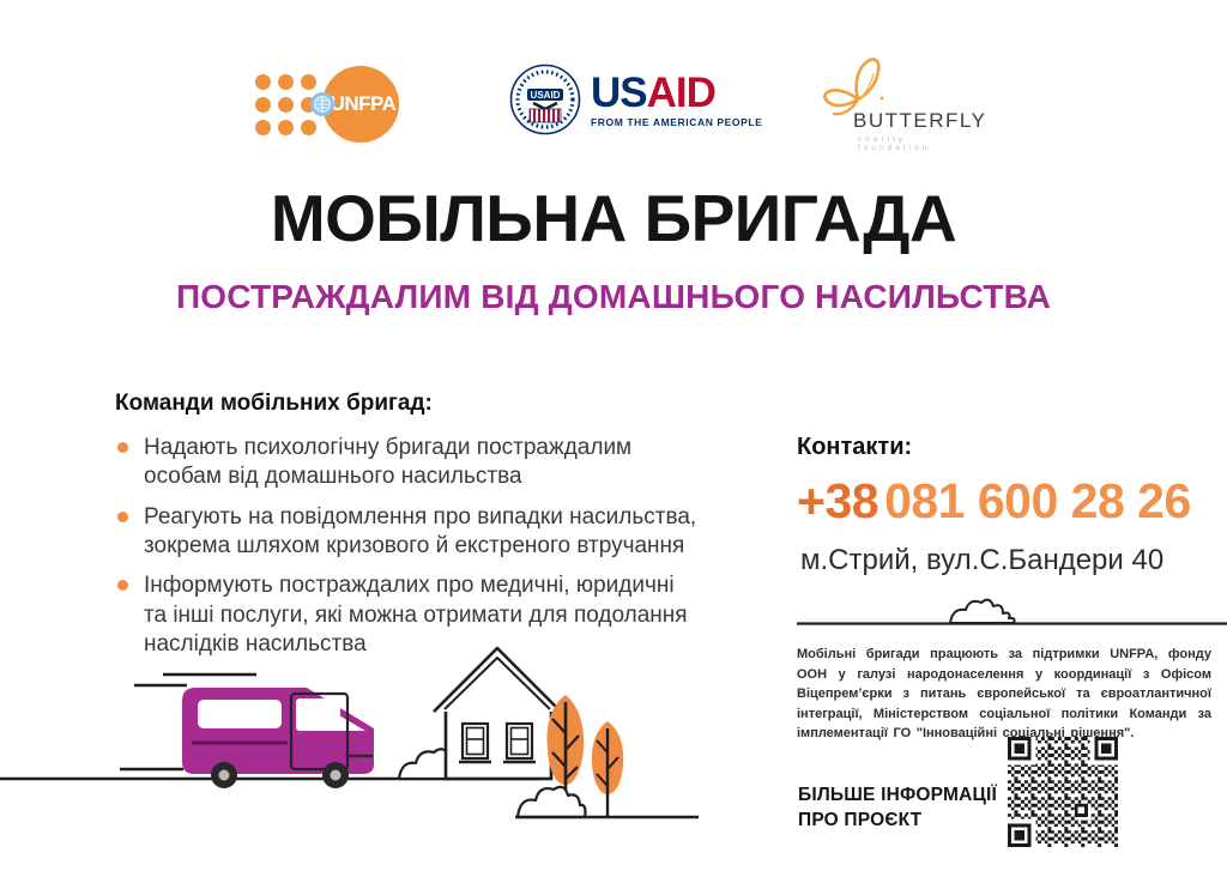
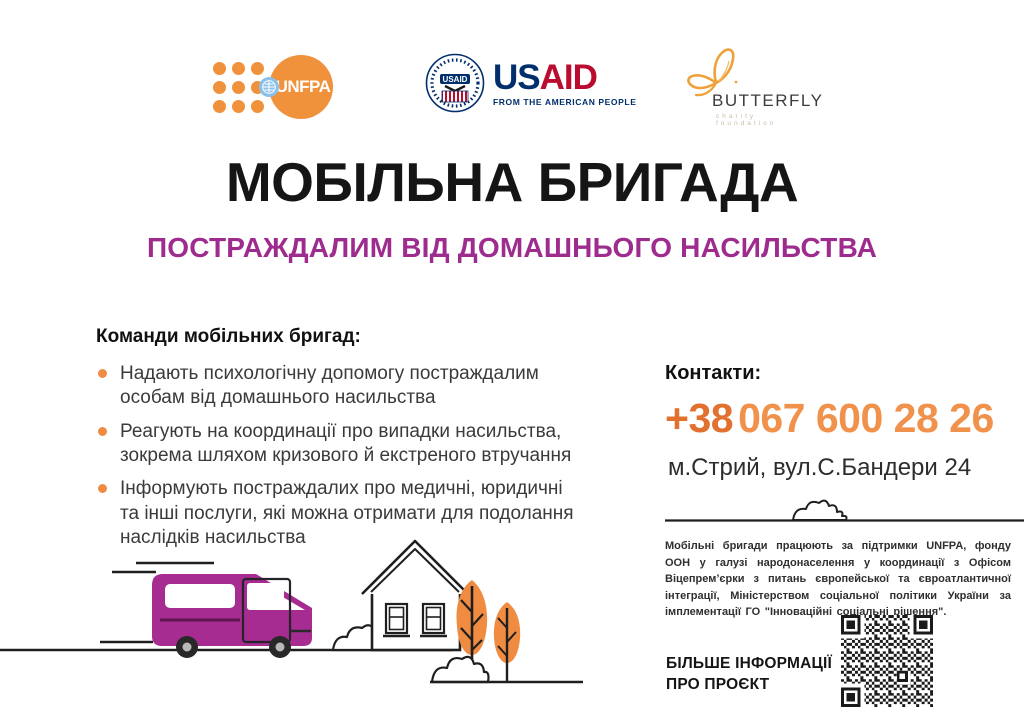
  UNFPA
  USAID
  USAID
  FROM THE AMERICAN PEOPLE
  BUTTERFLY
  МОБІЛЬНА БРИГАДА
  ПОСТРАЖДАЛИМ ВІД ДОМАШНЬОГО НАСИЛЬСТВА
  Команди мобільних бригад:
- Надають психологічну бригади постраждалим особам від домашнього насильства
+ Надають психологічну допомогу постраждалим особам від домашнього насильства
- Реагують на повідомлення про випадки насильства, зокрема шляхом кризового й екстреного втручання
+ Реагують на координації про випадки насильства, зокрема шляхом кризового й екстреного втручання
  Інформують постраждалих про медичні, юридичні та інші послуги, які можна отримати для подолання наслідків насильства
  Контакти:
- +38081 600 28 26
+ +38067 600 28 26
- м.Стрий, вул.С.Бандери 40
+ м.Стрий, вул.С.Бандери 24
- Мобільні бригади працюють за підтримки UNFPA, фонду ООН у галузі народонаселення у координації з Офісом Віцепрем’єрки з питань європейської та євроатлантичної інтеграції, Міністерством соціальної політики Команди за імплементації ГО "Інноваційні соціальні рішення".
+ Мобільні бригади працюють за підтримки UNFPA, фонду ООН у галузі народонаселення у координації з Офісом Віцепрем’єрки з питань європейської та євроатлантичної інтеграції, Міністерством соціальної політики України за імплементації ГО "Інноваційні соціальні рішення".
  БІЛЬШЕ ІНФОРМАЦІЇ
  ПРО ПРОЄКТ
